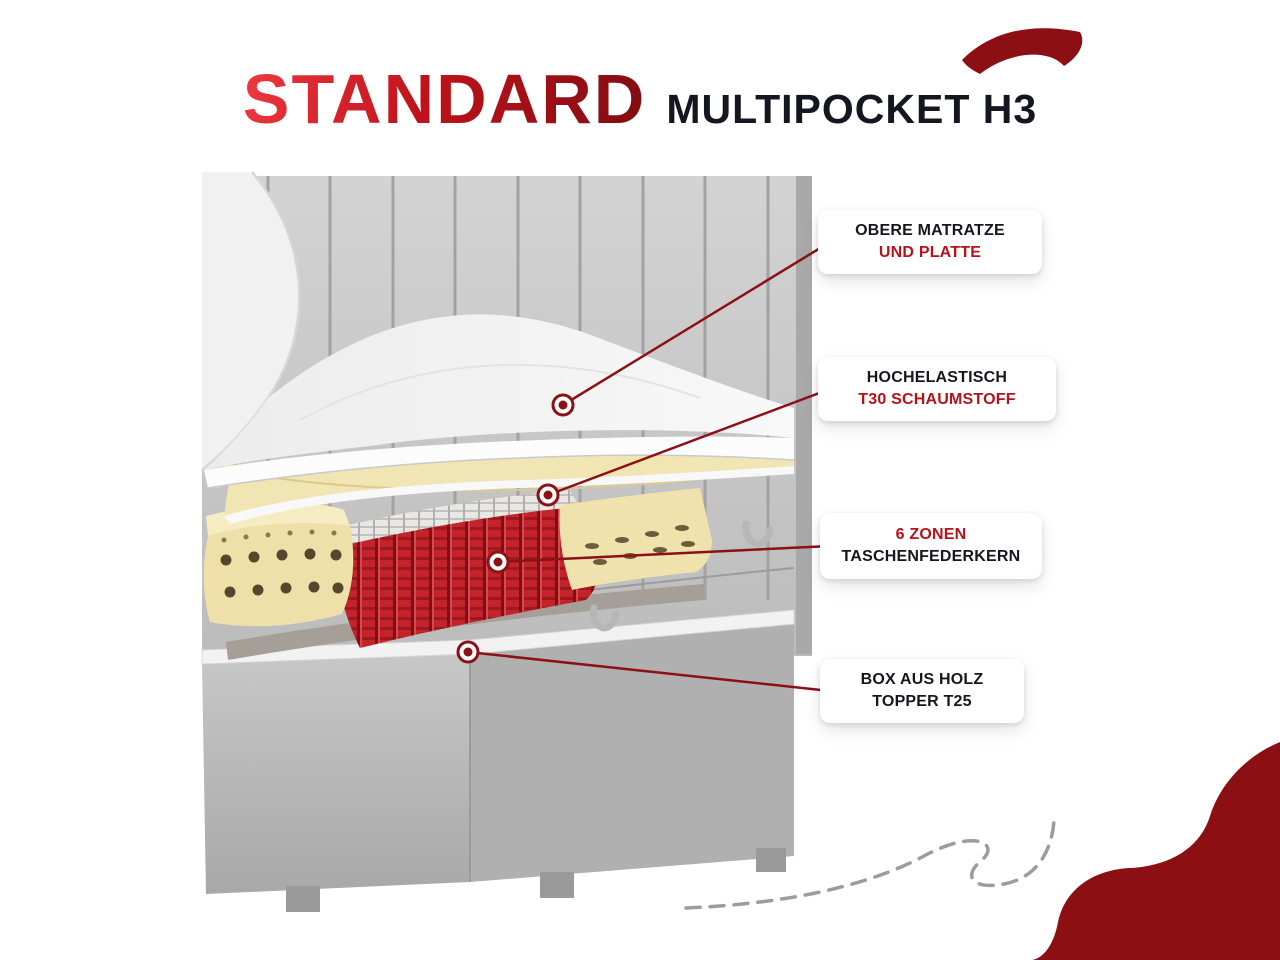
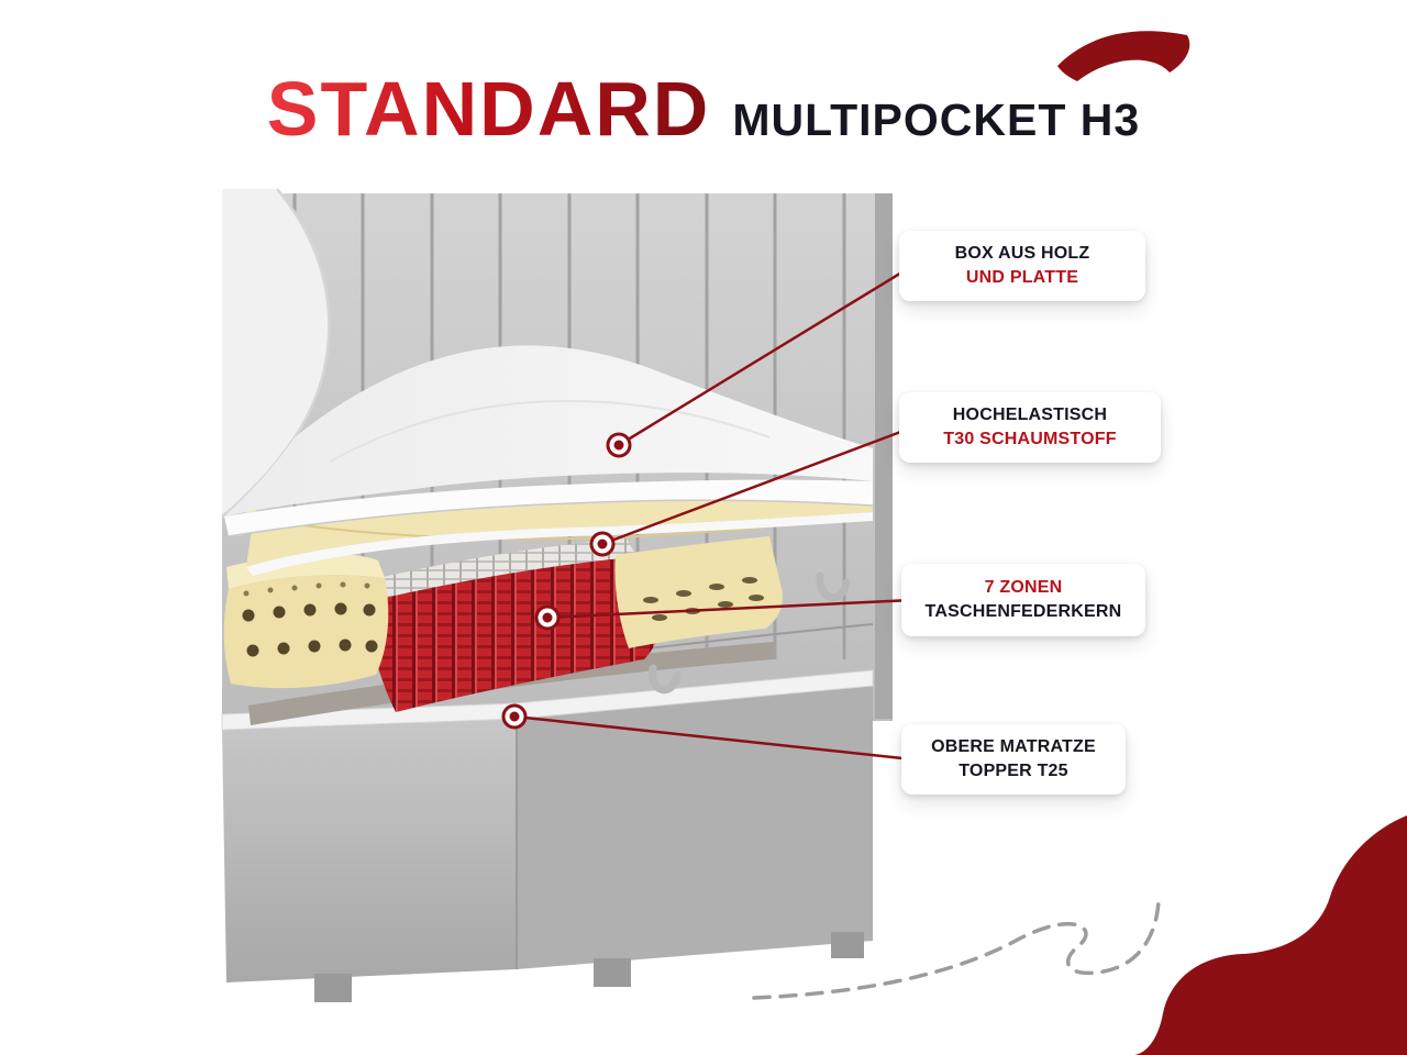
  STANDARD
  MULTIPOCKET H3
- OBERE MATRATZE
+ BOX AUS HOLZ
  UND PLATTE
  HOCHELASTISCH
  T30 SCHAUMSTOFF
- 6 ZONEN
+ 7 ZONEN
  TASCHENFEDERKERN
- BOX AUS HOLZ
+ OBERE MATRATZE
  TOPPER T25
